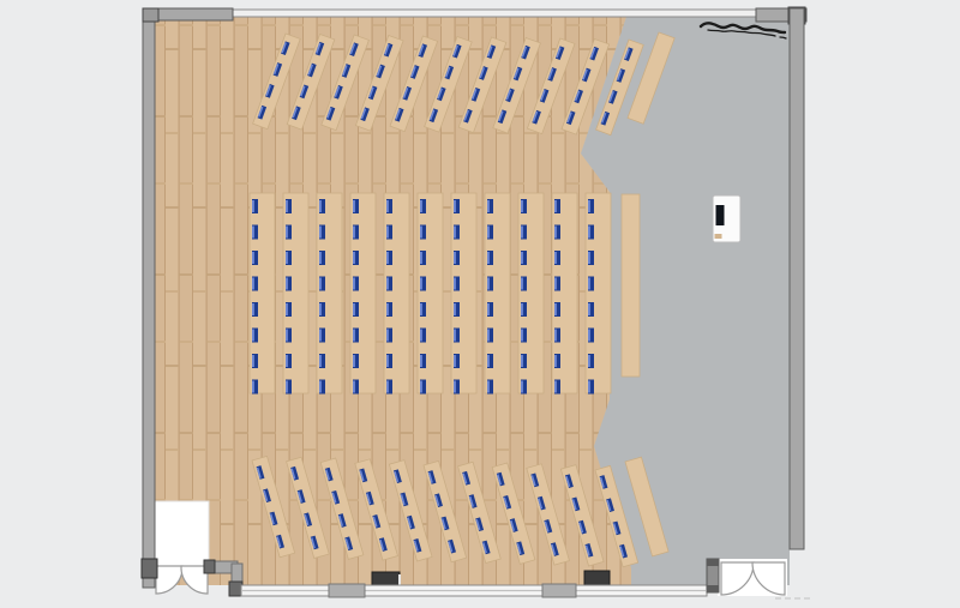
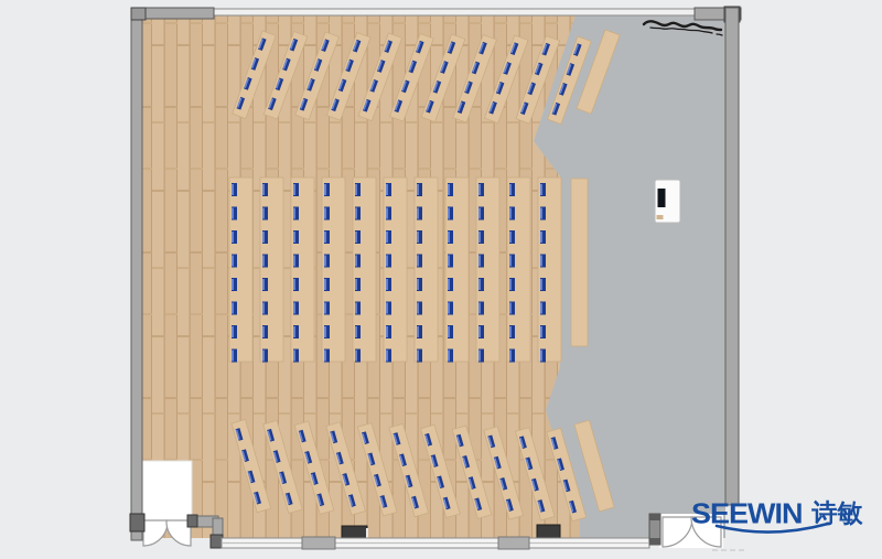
+ SEEWIN 诗敏
